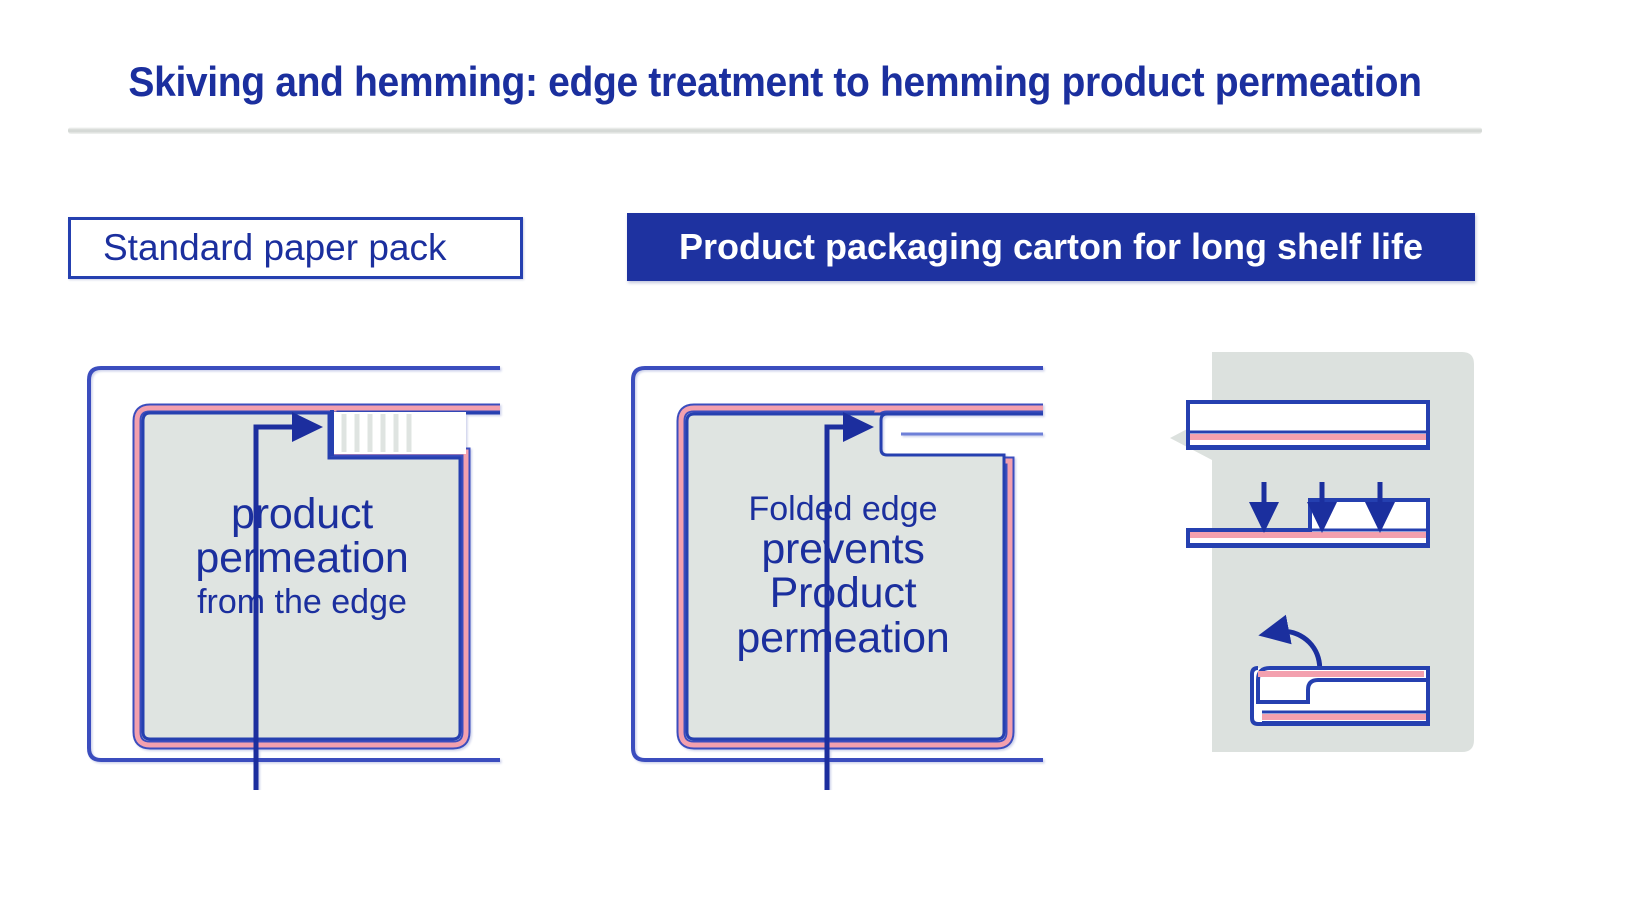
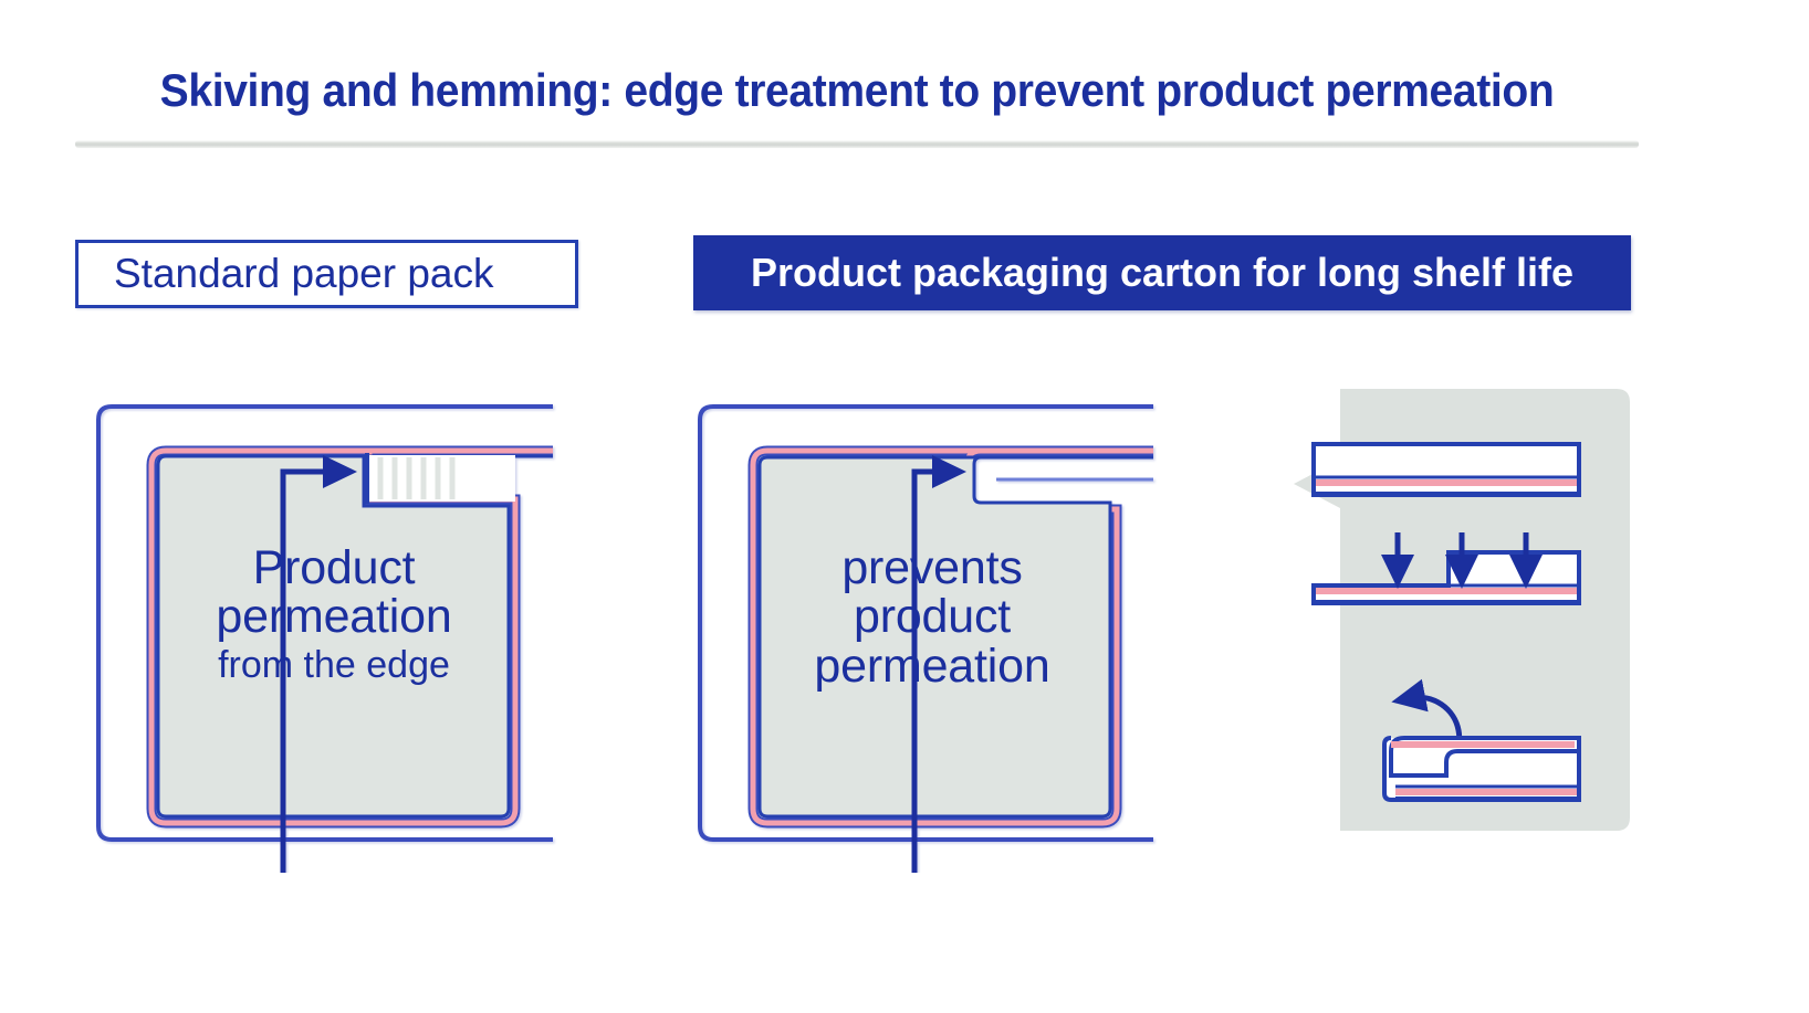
- Skiving and hemming: edge treatment to hemming product permeation
+ Skiving and hemming: edge treatment to prevent product permeation
  Standard paper pack
  Product packaging carton for long shelf life
- product
+ Product
  permeation
  from the edge
- Folded edge
  prevents
- Product
+ product
  permeation
